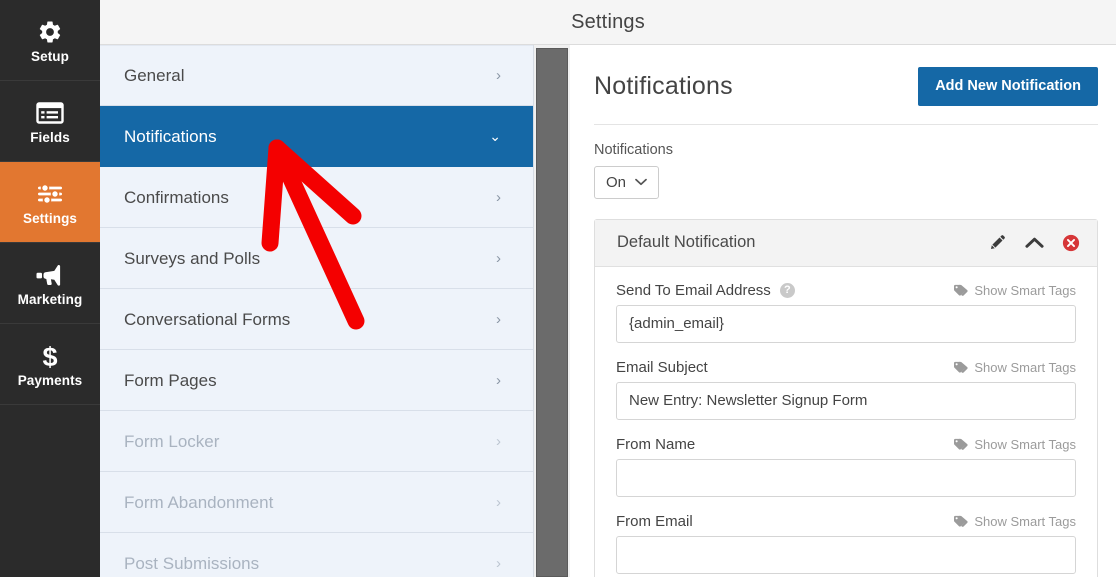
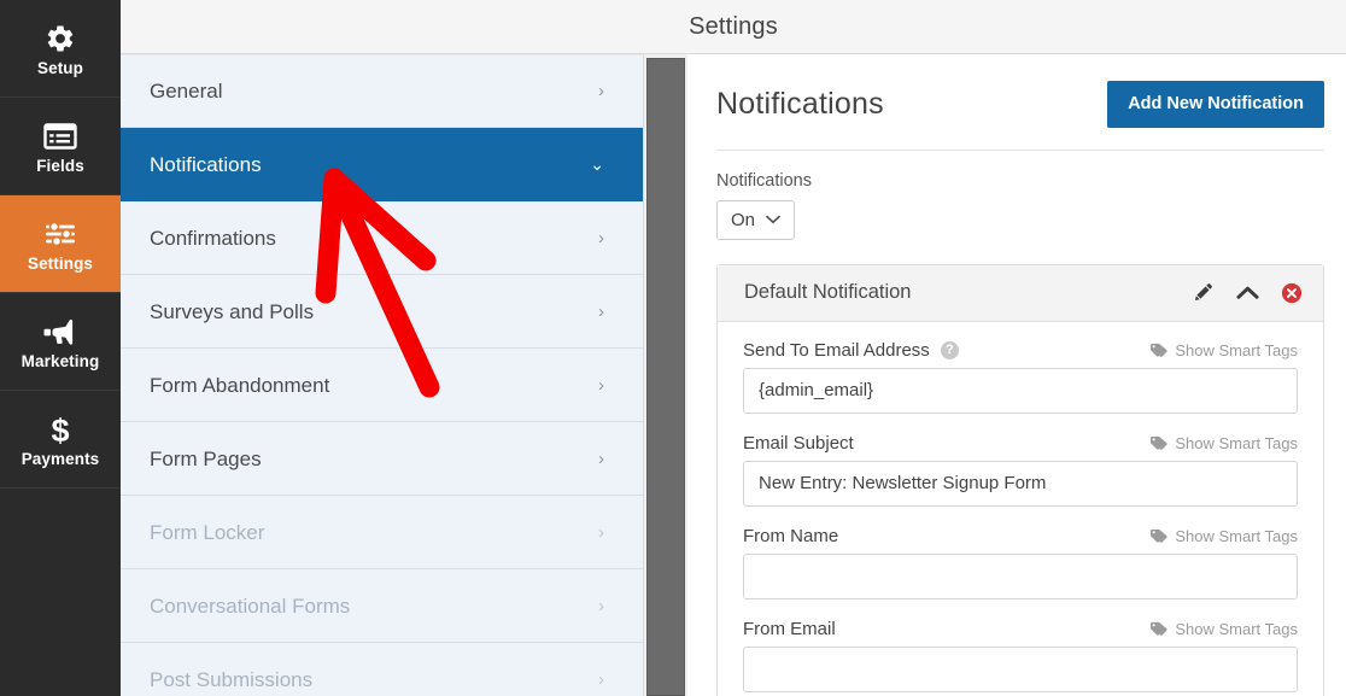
  Setup
  Fields
  Settings
  Marketing
  $
  Payments
  Settings
  General
  ›
  Notifications
  ⌄
  Confirmations
  ›
  Surveys and Polls
  ›
- Conversational Forms
+ Form Abandonment
  ›
  Form Pages
  ›
  Form Locker
  ›
- Form Abandonment
+ Conversational Forms
  ›
  Post Submissions
  ›
  Notifications
  Add New Notification
  Notifications
  On
  Default Notification
  Send To Email Address
  ?
  Show Smart Tags
  {admin_email}
  Email Subject
  Show Smart Tags
  New Entry: Newsletter Signup Form
  From Name
  Show Smart Tags
  From Email
  Show Smart Tags
